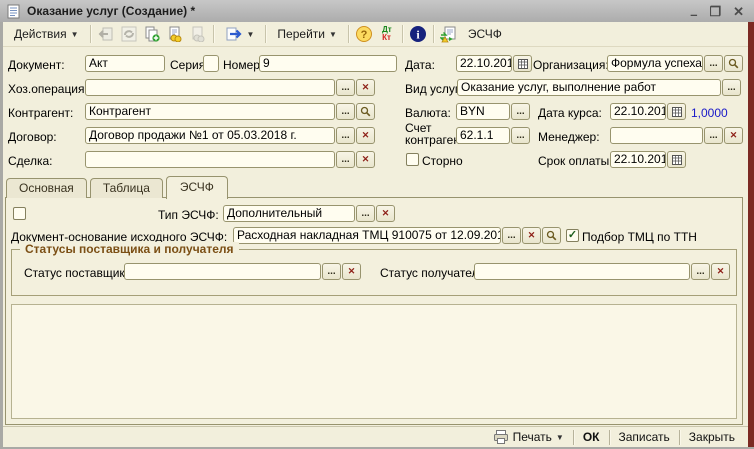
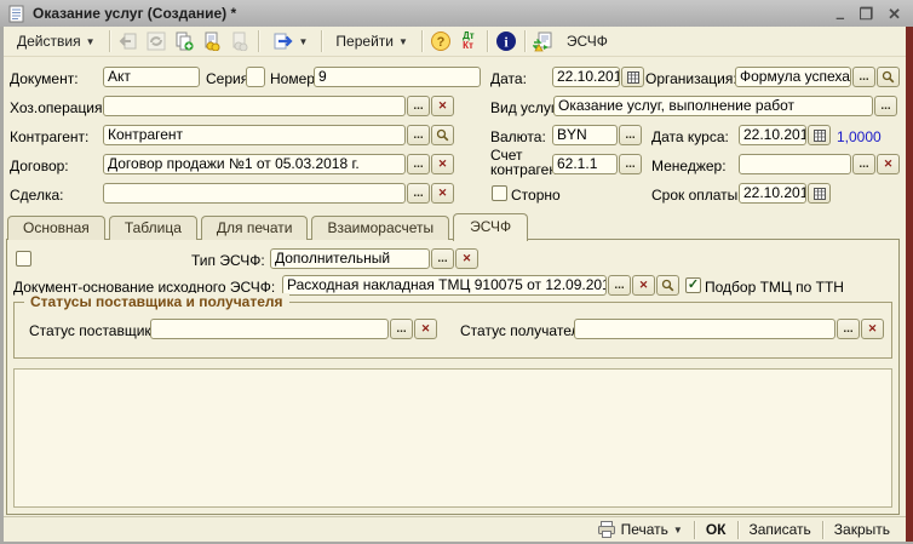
  Оказание услуг (Создание) *
  –
  ❐
  ✕
  Действия
  ▼
  ▼
  Перейти
  ▼
  ?
  Дт
  Кт
  i
  ЭСЧФ
  Документ:
  Акт
  Серия
  Номер
  9
  Дата:
  22.10.201
  Организация
  Формула успеха
  ...
  Хоз.операция
  ...
  ✕
  Вид услу
  Оказание услуг, выполнение работ
  ...
  Контрагент:
  Контрагент
  ...
  Валюта:
  BYN
  ...
  Дата курса:
  22.10.201
  1,0000
  Договор:
  Договор продажи №1 от 05.03.2018 г.
  ...
  ✕
  Счет
  62.1.1
  ...
  Менеджер:
  ...
  ✕
  Сделка:
  ...
  ✕
  Сторно
  Срок оплаты
  22.10.201
  Основная
  Таблица
+ Для печати
+ Взаиморасчеты
  ЭСЧФ
  Тип ЭСЧФ:
  Дополнительный
  ...
  ✕
  Документ-основание исходного ЭСЧФ:
  Расходная накладная ТМЦ 910075 от 12.09.201
  ...
  ✕
  Подбор ТМЦ по ТТН
  Статусы поставщика и получателя
  Статус поставщик
  ...
  ✕
  Статус получате
  ...
  ✕
  Печать
  ▼
  ОК
  Записать
  Закрыть
